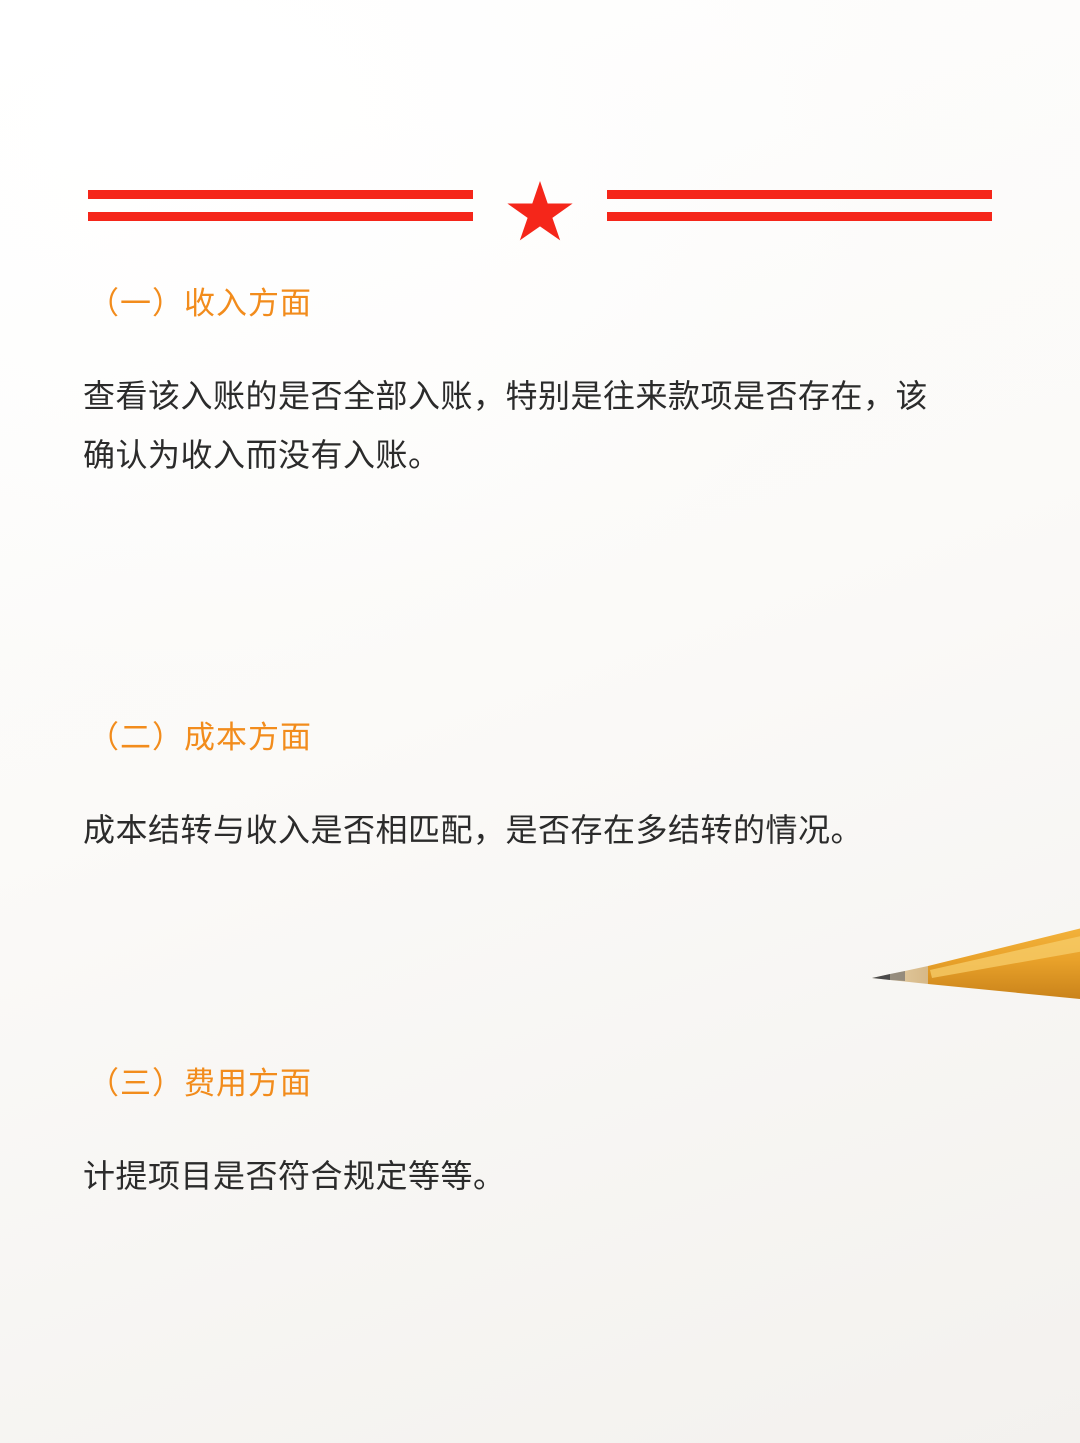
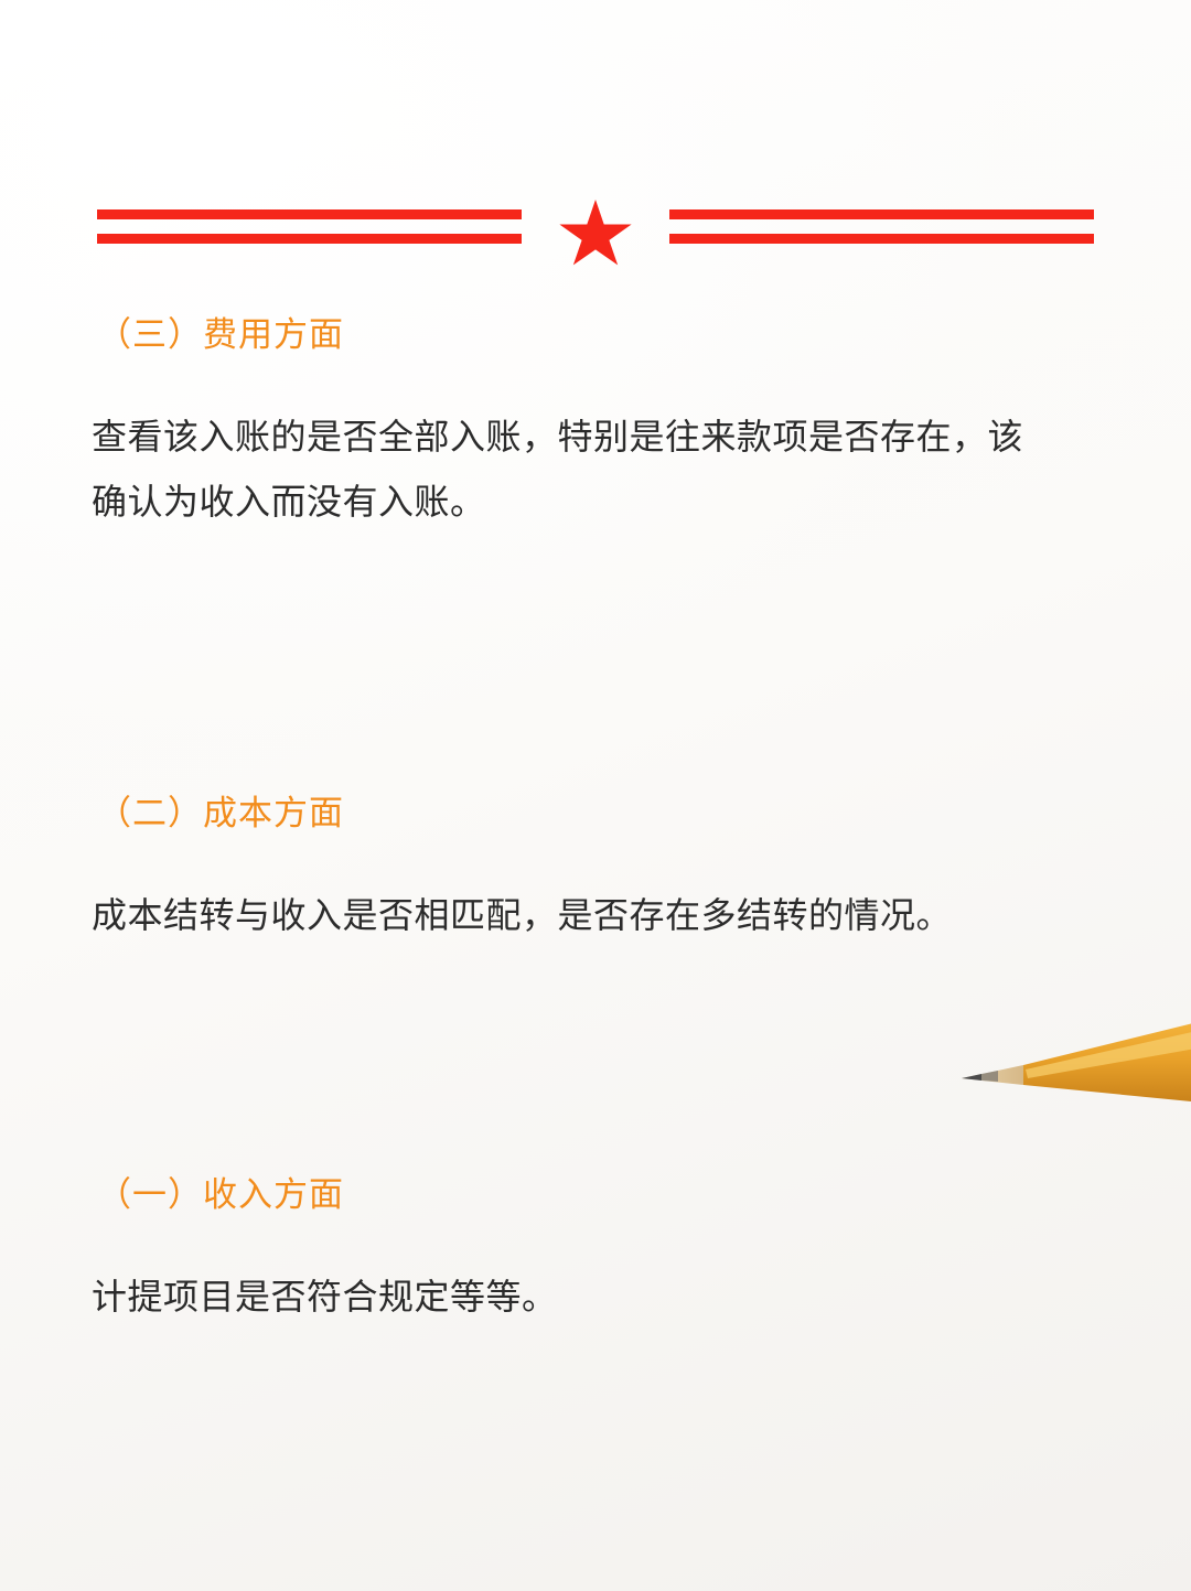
- （一）收入方面
+ （三）费用方面
  查看该入账的是否全部入账，特别是往来款项是否存在，该确认为收入而没有入账。
  （二）成本方面
  成本结转与收入是否相匹配，是否存在多结转的情况。
- （三）费用方面
+ （一）收入方面
  计提项目是否符合规定等等。
